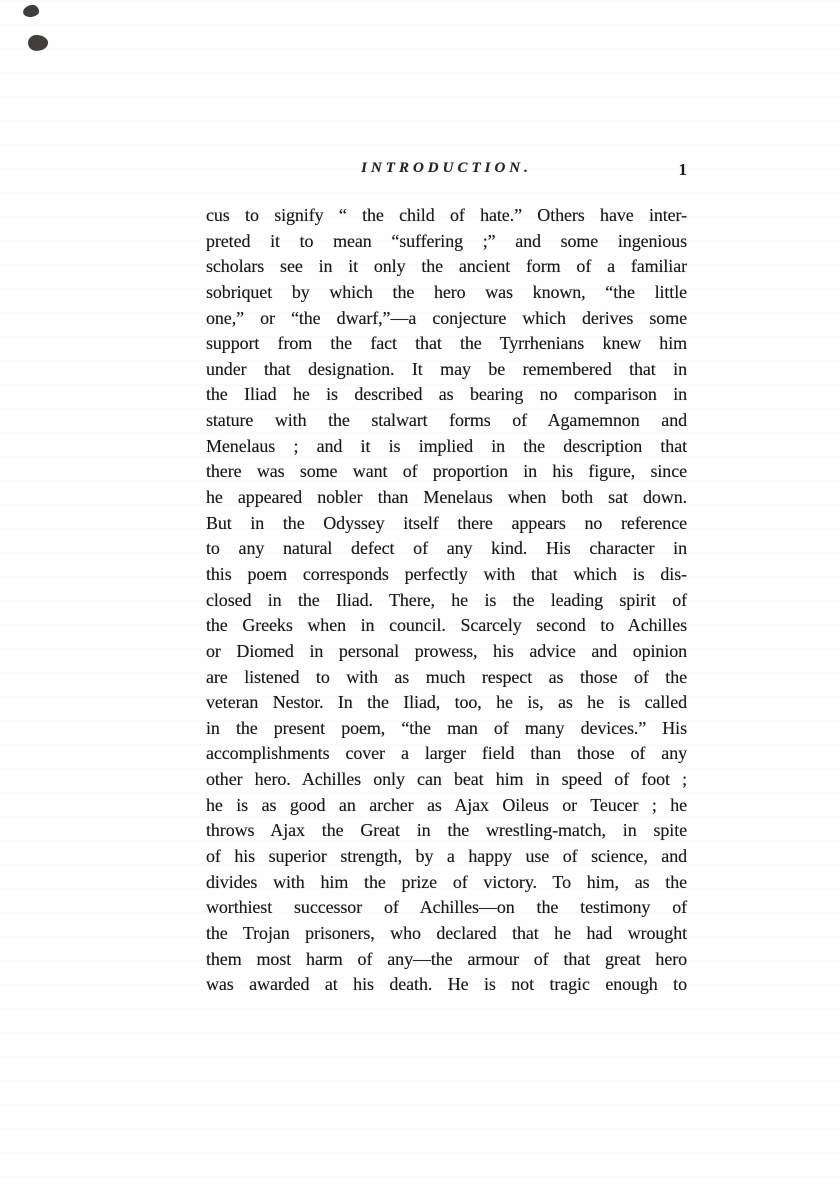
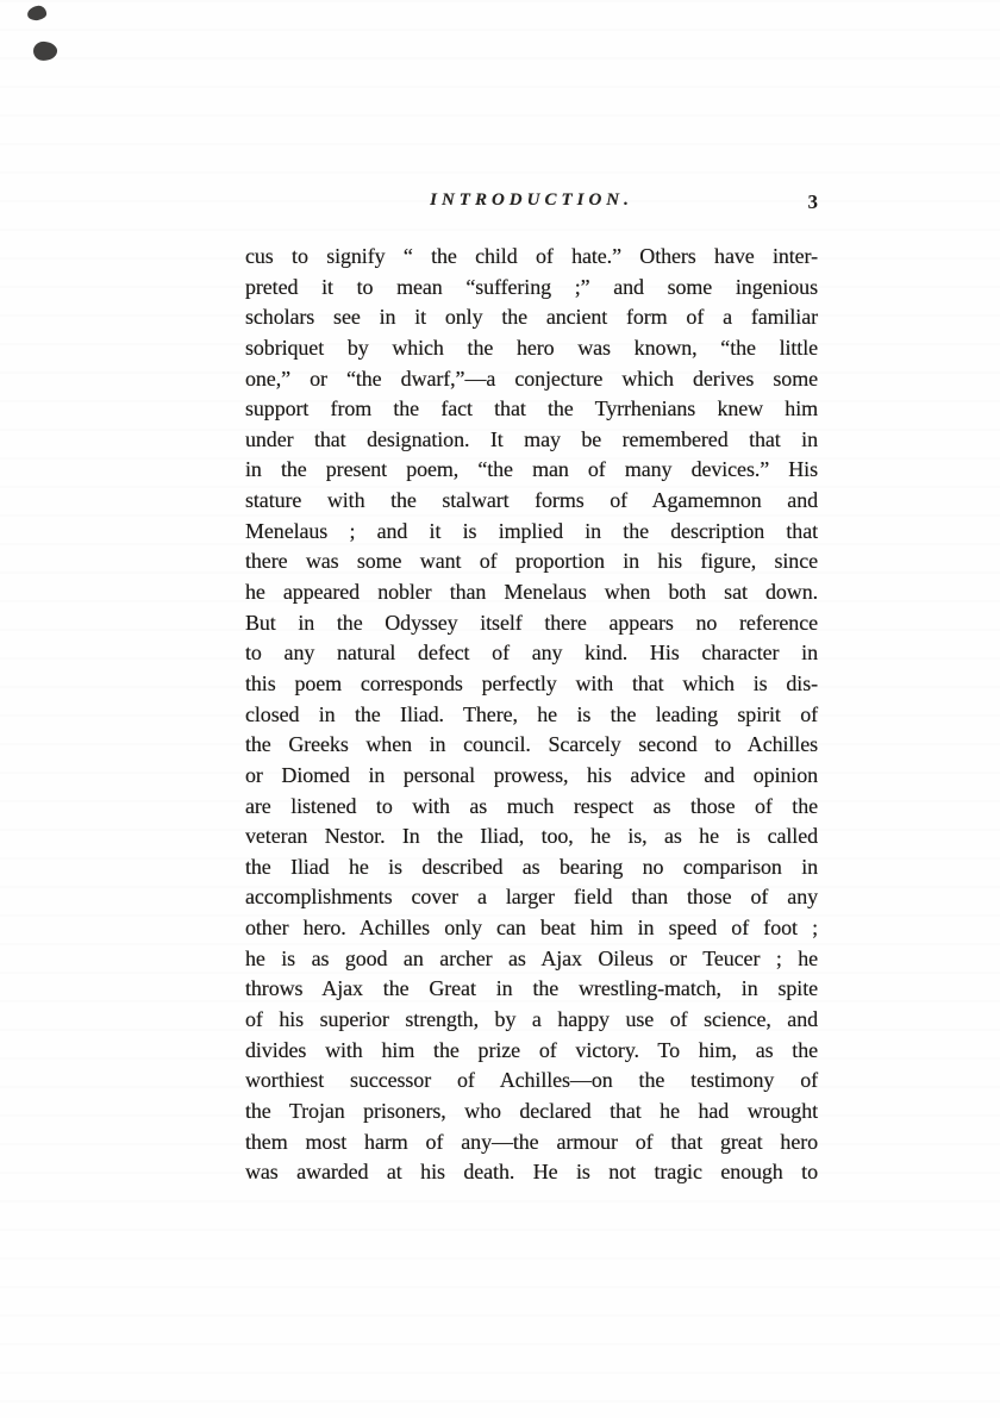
  INTRODUCTION.
- 1
+ 3
  cus to signify “ the child of hate.” Others have inter-
  preted it to mean “suffering ;” and some ingenious
  scholars see in it only the ancient form of a familiar
  sobriquet by which the hero was known, “the little
  one,” or “the dwarf,”—a conjecture which derives some
  support from the fact that the Tyrrhenians knew him
  under that designation. It may be remembered that in
- the Iliad he is described as bearing no comparison in
+ in the present poem, “the man of many devices.” His
  stature with the stalwart forms of Agamemnon and
  Menelaus ; and it is implied in the description that
  there was some want of proportion in his figure, since
  he appeared nobler than Menelaus when both sat down.
  But in the Odyssey itself there appears no reference
  to any natural defect of any kind. His character in
  this poem corresponds perfectly with that which is dis-
  closed in the Iliad. There, he is the leading spirit of
  the Greeks when in council. Scarcely second to Achilles
  or Diomed in personal prowess, his advice and opinion
  are listened to with as much respect as those of the
  veteran Nestor. In the Iliad, too, he is, as he is called
- in the present poem, “the man of many devices.” His
+ the Iliad he is described as bearing no comparison in
  accomplishments cover a larger field than those of any
  other hero. Achilles only can beat him in speed of foot ;
  he is as good an archer as Ajax Oileus or Teucer ; he
  throws Ajax the Great in the wrestling-match, in spite
  of his superior strength, by a happy use of science, and
  divides with him the prize of victory. To him, as the
  worthiest successor of Achilles—on the testimony of
  the Trojan prisoners, who declared that he had wrought
  them most harm of any—the armour of that great hero
  was awarded at his death. He is not tragic enough to
